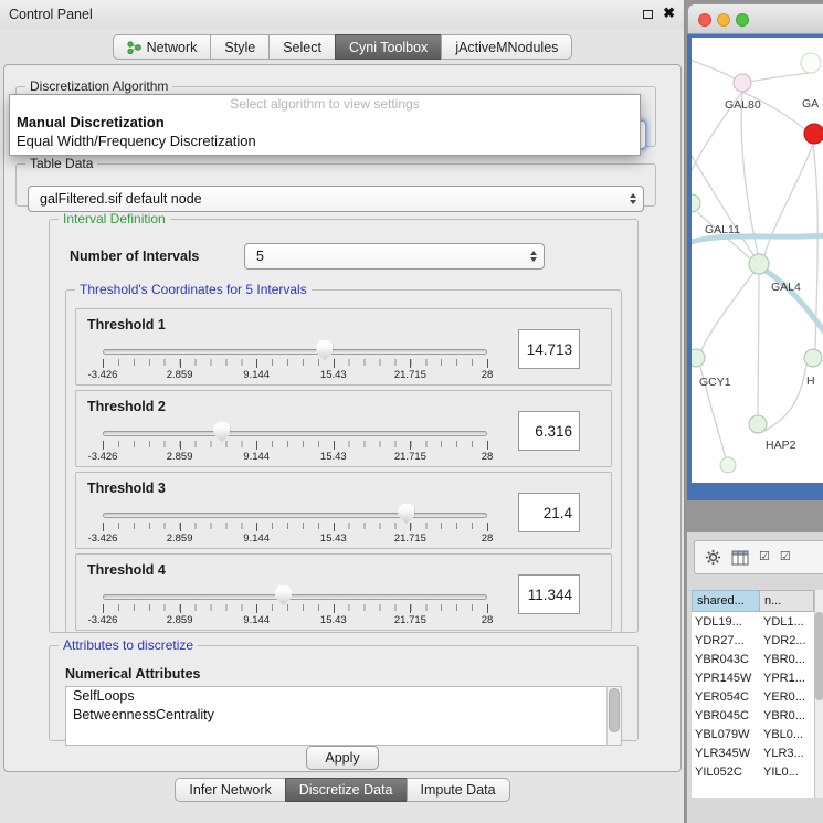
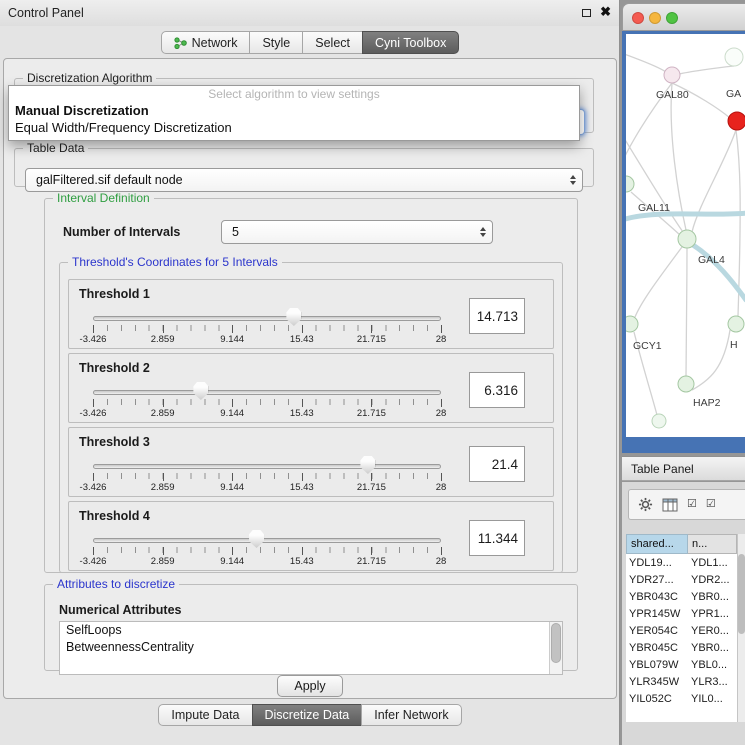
  Control Panel
  ✖
  Network
  Style
  Select
  Cyni Toolbox
- jActiveMNodules
  Discretization Algorithm
  Select algorithm to view settings
  Manual Discretization
  Equal Width/Frequency Discretization
  Table Data
  galFiltered.sif default node
  Interval Definition
  Number of Intervals
  5
  Threshold's Coordinates for 5 Intervals
  Threshold 1
  -3.426
  2.859
  9.144
  15.43
  21.715
  28
  14.713
  Threshold 2
  -3.426
  2.859
  9.144
  15.43
  21.715
  28
  6.316
  Threshold 3
  -3.426
  2.859
  9.144
  15.43
  21.715
  28
  21.4
  Threshold 4
  -3.426
  2.859
  9.144
  15.43
  21.715
  28
  11.344
  Attributes to discretize
  Numerical Attributes
  SelfLoops
  BetweennessCentrality
  Apply
- Infer Network
+ Impute Data
  Discretize Data
- Impute Data
+ Infer Network
  GAL80
  GA
  GAL11
  GAL4
  GCY1
  H
  HAP2
+ Table Panel
  ☑
  ☑
  shared...
  n...
  YDL19...
  YDL1...
  YDR27...
  YDR2...
  YBR043C
  YBR0...
  YPR145W
  YPR1...
  YER054C
  YER0...
  YBR045C
  YBR0...
  YBL079W
  YBL0...
  YLR345W
  YLR3...
  YIL052C
  YIL0...
